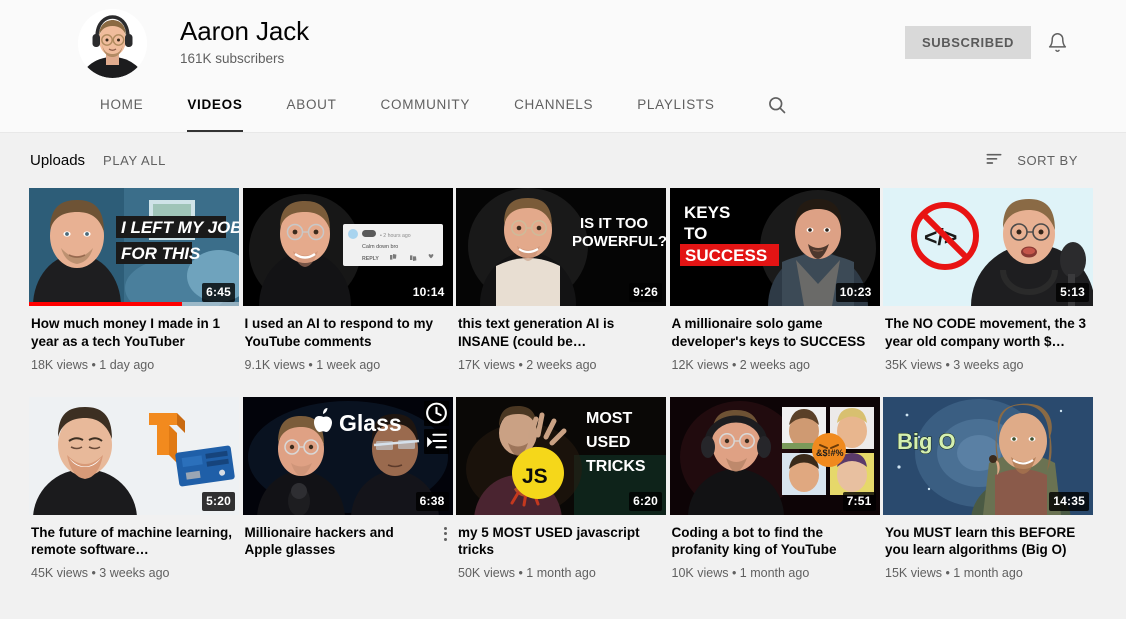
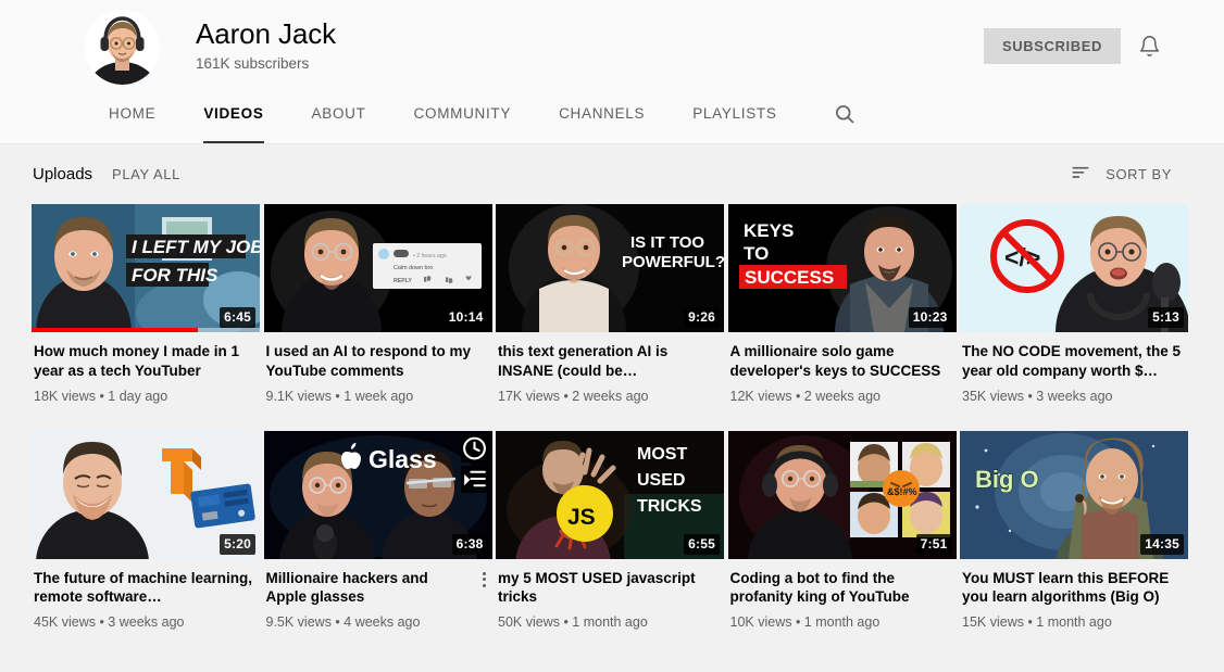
  Aaron Jack
  161K subscribers
  SUBSCRIBED
  HOME
  VIDEOS
  ABOUT
  COMMUNITY
  CHANNELS
  PLAYLISTS
  Uploads
  PLAY ALL
  SORT BY
  I LEFT MY JOB
  FOR THIS
  6:45
  How much money I made in 1 year as a tech YouTuber
  18K views • 1 day ago
  10:14
  I used an AI to respond to my YouTube comments
  9.1K views • 1 week ago
  IS IT TOO
  POWERFUL?
  9:26
  this text generation AI is INSANE (could be…
  17K views • 2 weeks ago
  KEYS
  TO
  SUCCESS
  10:23
  A millionaire solo game developer's keys to SUCCESS
  12K views • 2 weeks ago
  </>
  5:13
- The NO CODE movement, the 3 year old company worth $…
+ The NO CODE movement, the 5 year old company worth $…
  35K views • 3 weeks ago
  5:20
  The future of machine learning, remote software…
  45K views • 3 weeks ago
  Glass
  6:38
  Millionaire hackers and Apple glasses
+ 9.5K views • 4 weeks ago
  JS
  MOST
  USED
  TRICKS
- 6:20
+ 6:55
  my 5 MOST USED javascript tricks
  50K views • 1 month ago
  &$!#%
  7:51
  Coding a bot to find the profanity king of YouTube
  10K views • 1 month ago
  Big O
  14:35
  You MUST learn this BEFORE you learn algorithms (Big O)
  15K views • 1 month ago
